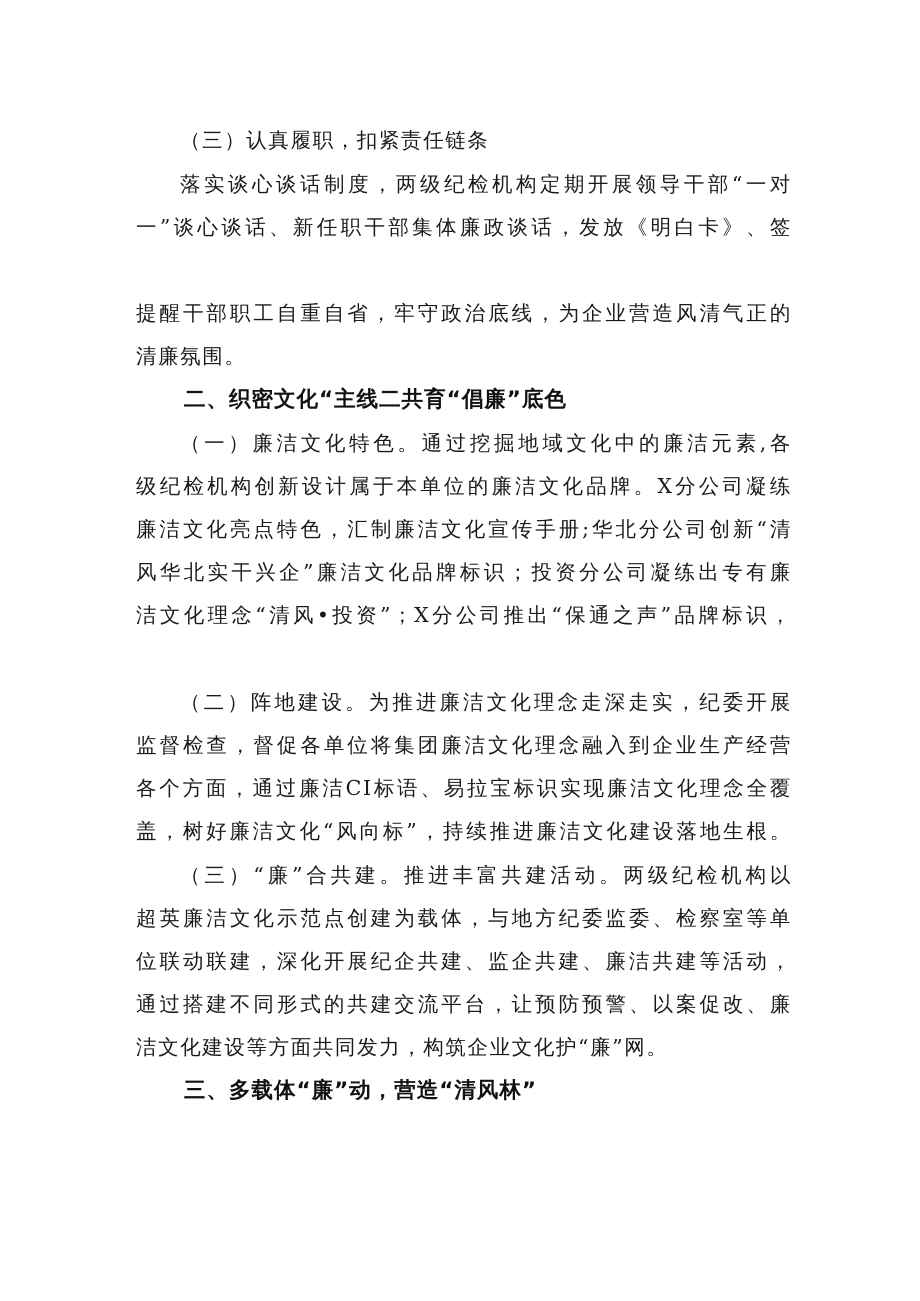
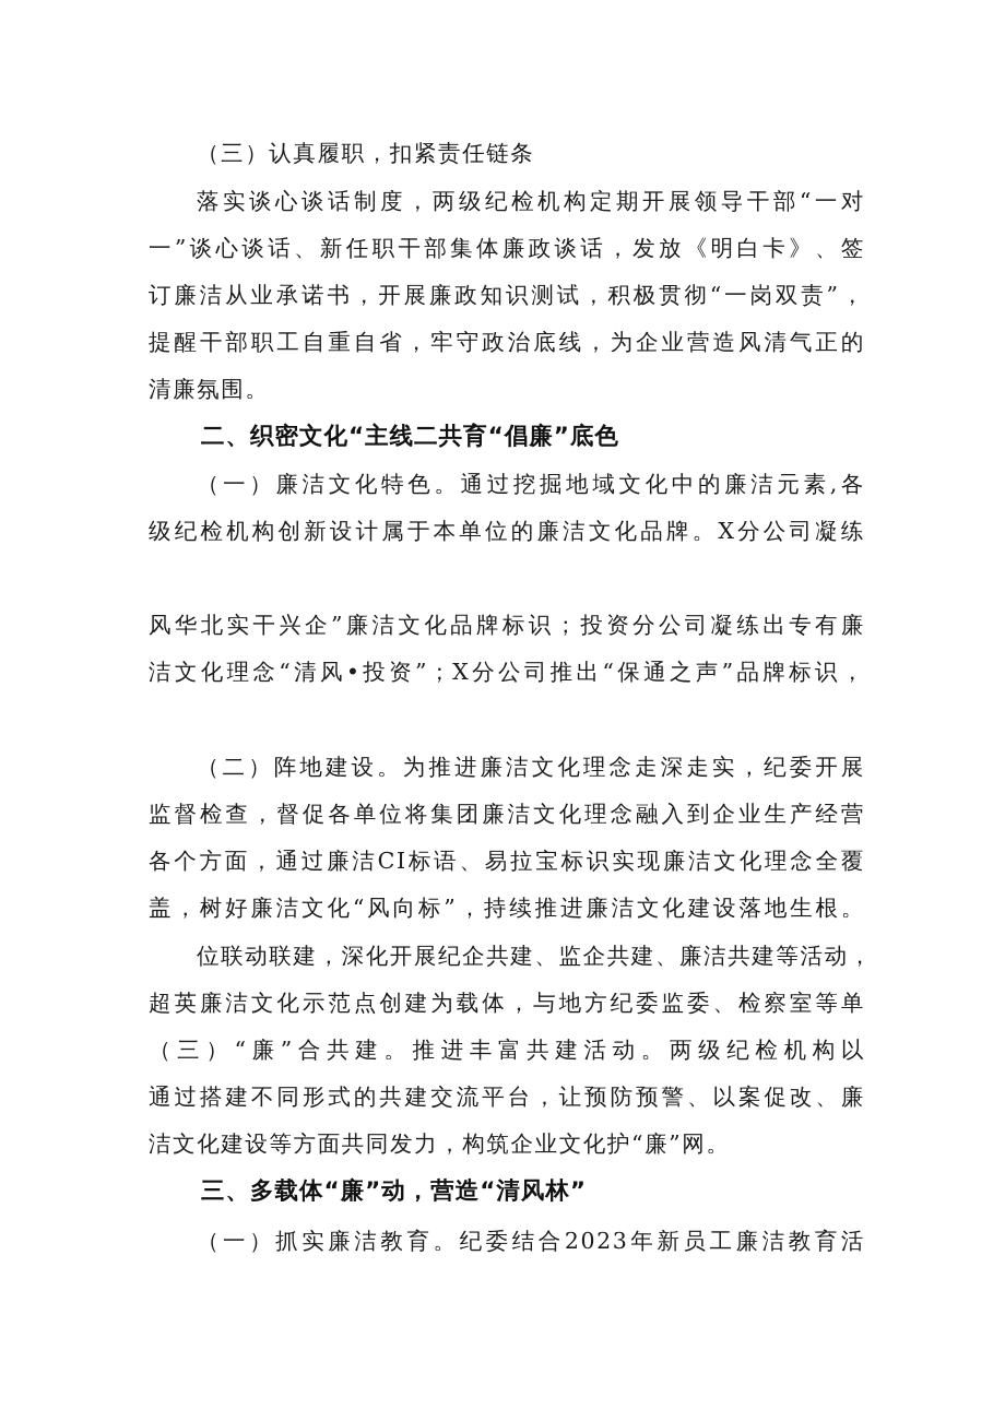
  （三）认真履职，扣紧责任链条
  落实谈心谈话制度，两级纪检机构定期开展领导干部“一对
  一”谈心谈话、新任职干部集体廉政谈话，发放《明白卡》、签
+ 订廉洁从业承诺书，开展廉政知识测试，积极贯彻“一岗双责”，
  提醒干部职工自重自省，牢守政治底线，为企业营造风清气正的
  清廉氛围。
  二、织密文化“主线二共育“倡廉”底色
  （一）廉洁文化特色。通过挖掘地域文化中的廉洁元素,各
  级纪检机构创新设计属于本单位的廉洁文化品牌。X分公司凝练
- 廉洁文化亮点特色，汇制廉洁文化宣传手册;华北分公司创新“清
  风华北实干兴企”廉洁文化品牌标识；投资分公司凝练出专有廉
  洁文化理念“清风•投资”；X分公司推出“保通之声”品牌标识，
  （二）阵地建设。为推进廉洁文化理念走深走实，纪委开展
  监督检查，督促各单位将集团廉洁文化理念融入到企业生产经营
  各个方面，通过廉洁CI标语、易拉宝标识实现廉洁文化理念全覆
  盖，树好廉洁文化“风向标”，持续推进廉洁文化建设落地生根。
- （三）“廉”合共建。推进丰富共建活动。两级纪检机构以
+ 位联动联建，深化开展纪企共建、监企共建、廉洁共建等活动，
  超英廉洁文化示范点创建为载体，与地方纪委监委、检察室等单
- 位联动联建，深化开展纪企共建、监企共建、廉洁共建等活动，
+ （三）“廉”合共建。推进丰富共建活动。两级纪检机构以
  通过搭建不同形式的共建交流平台，让预防预警、以案促改、廉
  洁文化建设等方面共同发力，构筑企业文化护“廉”网。
  三、多载体“廉”动，营造“清风林”
+ （一）抓实廉洁教育。纪委结合2023年新员工廉洁教育活
